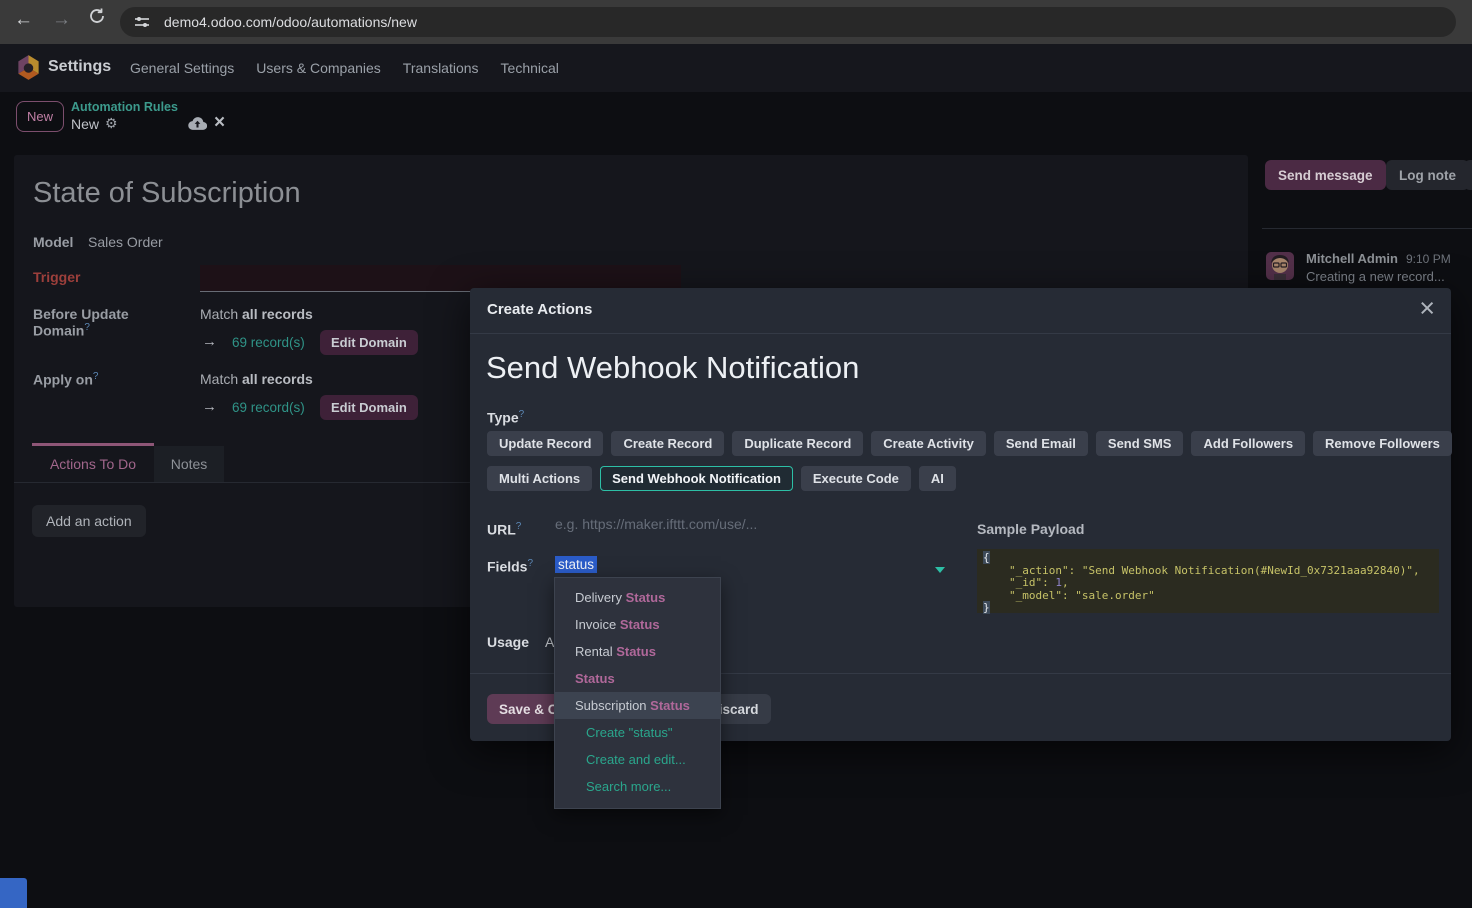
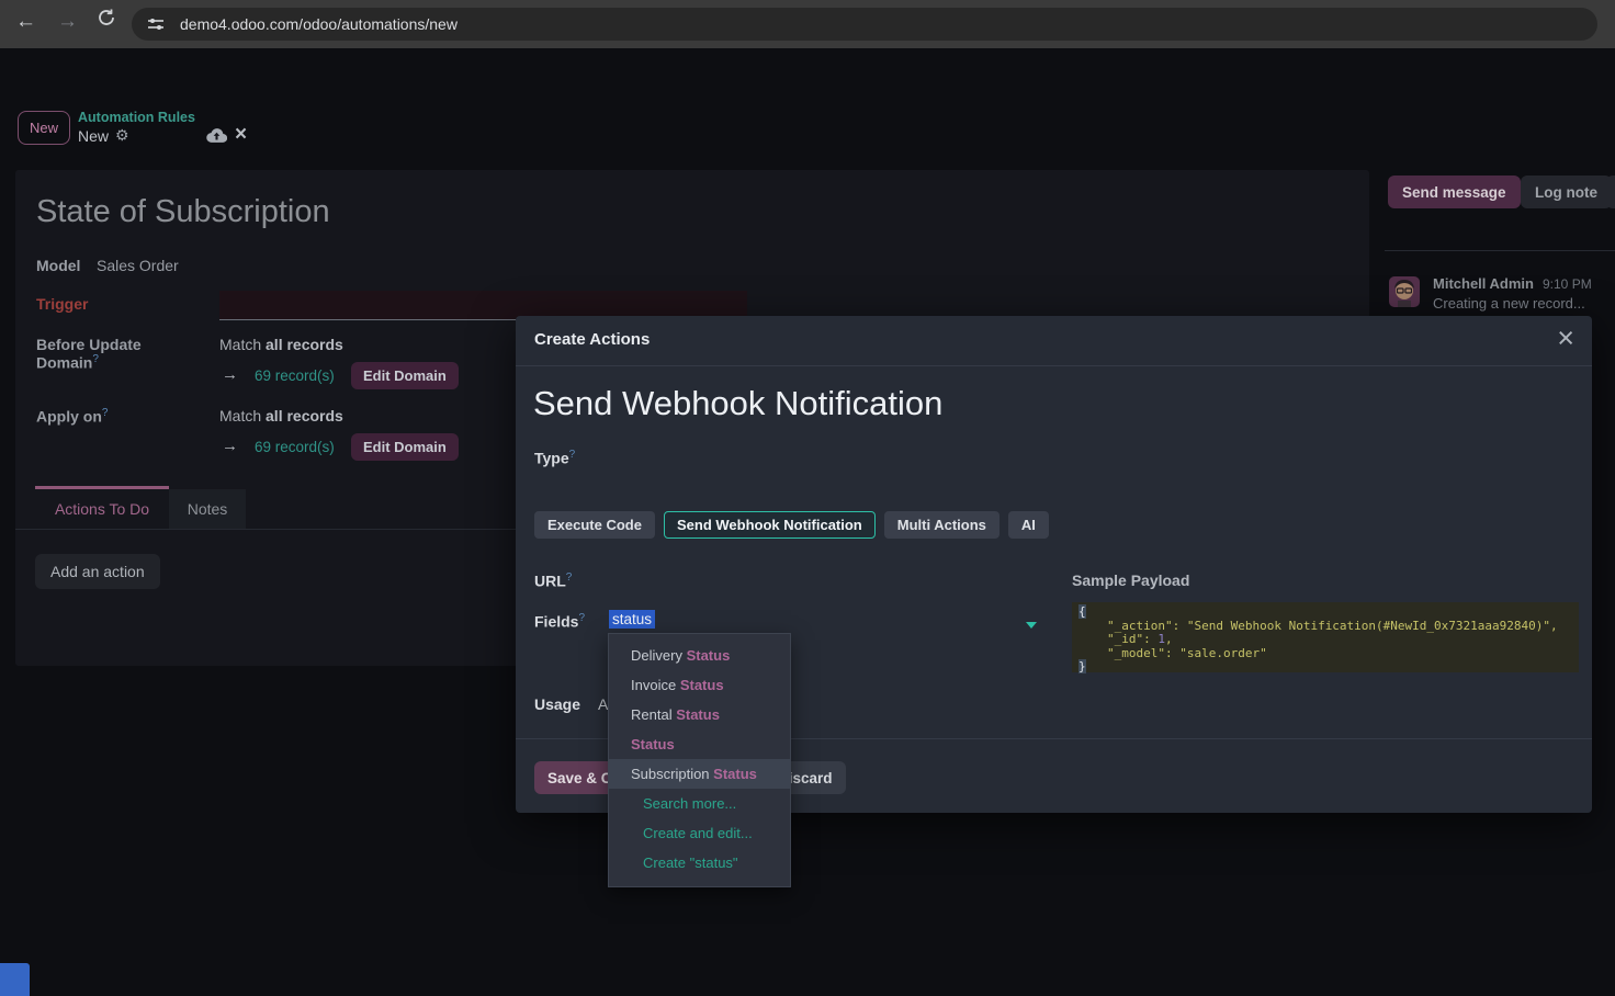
  ←
  →
  demo4.odoo.com/odoo/automations/new
- Settings
- General Settings
- Users & Companies
- Translations
- Technical
  New
  Automation Rules
  New
  ⚙
  ×
  State of Subscription
  Model
  Sales Order
  Trigger
  Before Update
  Domain?
  Match all records
  →
  69 record(s)
  Edit Domain
  Apply on?
  Match all records
  →
  69 record(s)
  Edit Domain
  Actions To Do
  Notes
  Add an action
  Send message
  Log note
  Mitchell Admin
  9:10 PM
  Creating a new record...
  Create Actions
  ×
  Send Webhook Notification
  Type?
- Update Record
- Create Record
- Duplicate Record
- Create Activity
- Send Email
- Send SMS
- Add Followers
- Remove Followers
- Multi Actions
+ Execute Code
  Send Webhook Notification
- Execute Code
+ Multi Actions
  AI
  URL?
- e.g. https://maker.ifttt.com/use/...
  Fields?
  status
  Sample Payload
  { "_action": "Send Webhook Notification(#NewId_0x7321aaa92840)", "_id": 1, "_model": "sale.order" }
  Usage
  scard
  Delivery Status
  Invoice Status
  Rental Status
  Status
  Subscription Status
- Create "status"
+ Search more...
  Create and edit...
- Search more...
+ Create "status"
